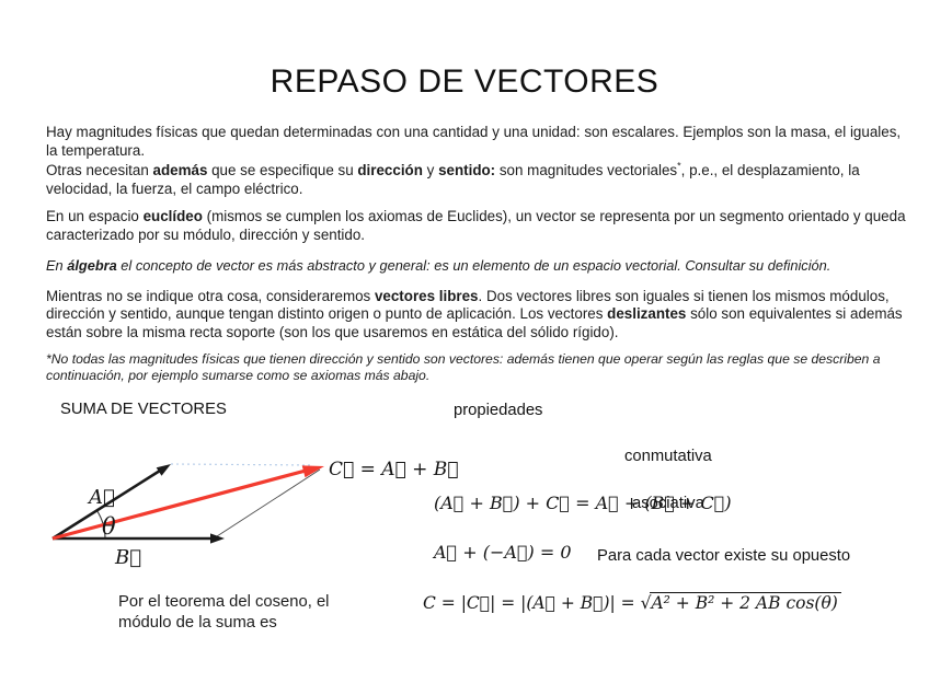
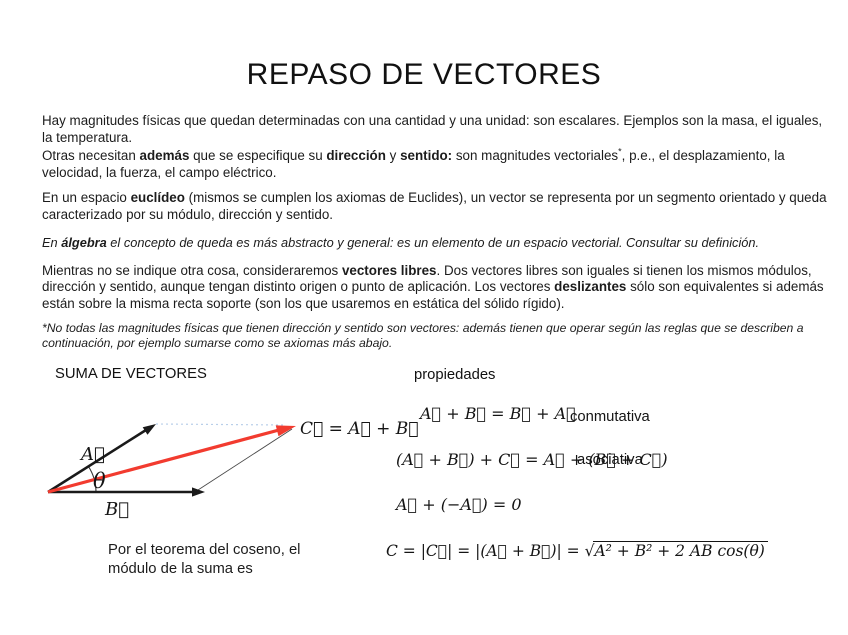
  REPASO DE VECTORES
  Hay magnitudes físicas que quedan determinadas con una cantidad y una unidad: son escalares. Ejemplos son la masa, el iguales,
  la temperatura.
  Otras necesitan además que se especifique su dirección y sentido: son magnitudes vectoriales*, p.e., el desplazamiento, la
  velocidad, la fuerza, el campo eléctrico.
  En un espacio euclídeo (mismos se cumplen los axiomas de Euclides), un vector se representa por un segmento orientado y queda
  caracterizado por su módulo, dirección y sentido.
- En álgebra el concepto de vector es más abstracto y general: es un elemento de un espacio vectorial. Consultar su definición.
+ En álgebra el concepto de queda es más abstracto y general: es un elemento de un espacio vectorial. Consultar su definición.
  Mientras no se indique otra cosa, consideraremos vectores libres. Dos vectores libres son iguales si tienen los mismos módulos,
  dirección y sentido, aunque tengan distinto origen o punto de aplicación. Los vectores deslizantes sólo son equivalentes si además
  están sobre la misma recta soporte (son los que usaremos en estática del sólido rígido).
  *No todas las magnitudes físicas que tienen dirección y sentido son vectores: además tienen que operar según las reglas que se describen a
  continuación, por ejemplo sumarse como se axiomas más abajo.
  SUMA DE VECTORES
  propiedades
  A⃗
  B⃗
  θ
  C⃗ = A⃗ + B⃗
+ A⃗ + B⃗ = B⃗ + A⃗
  conmutativa
  (A⃗ + B⃗) + C⃗ = A⃗ + (B⃗ + C⃗)
  asociativa
  A⃗ + (−A⃗) = 0
- Para cada vector existe su opuesto
  Por el teorema del coseno, el
  módulo de la suma es
  C = |C⃗| = |(A⃗ + B⃗)| = √A² + B² + 2 AB cos(θ)
